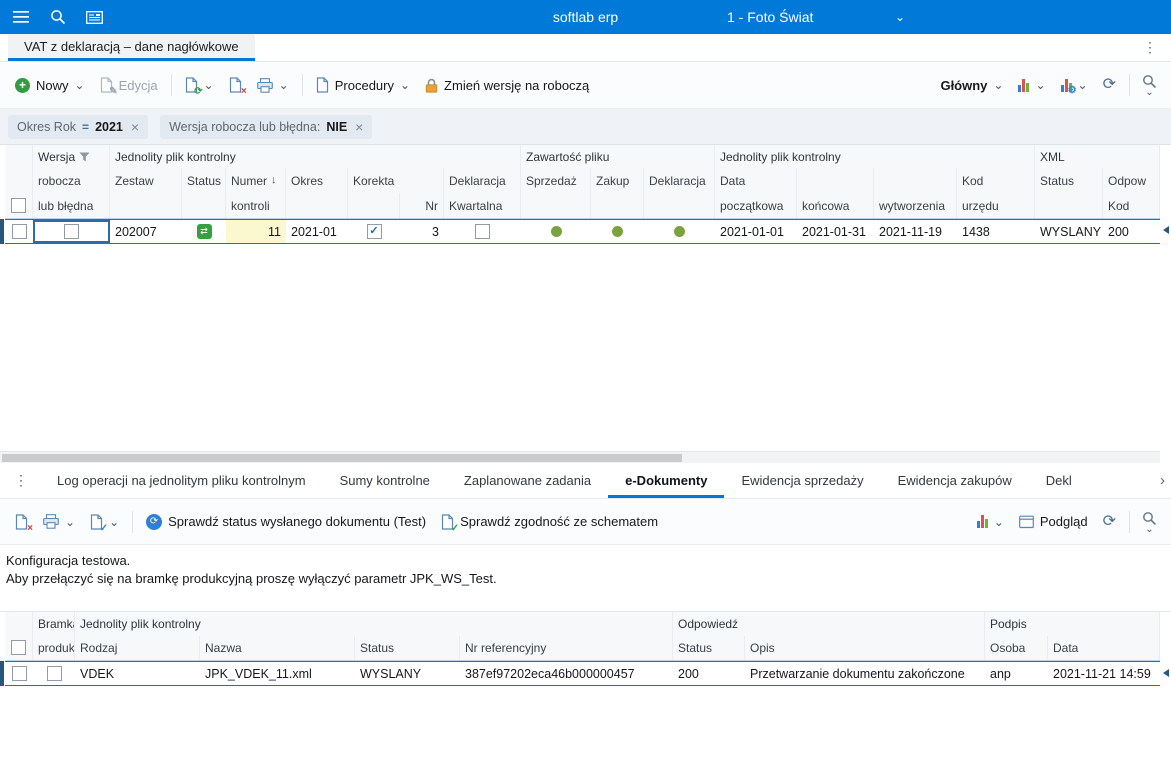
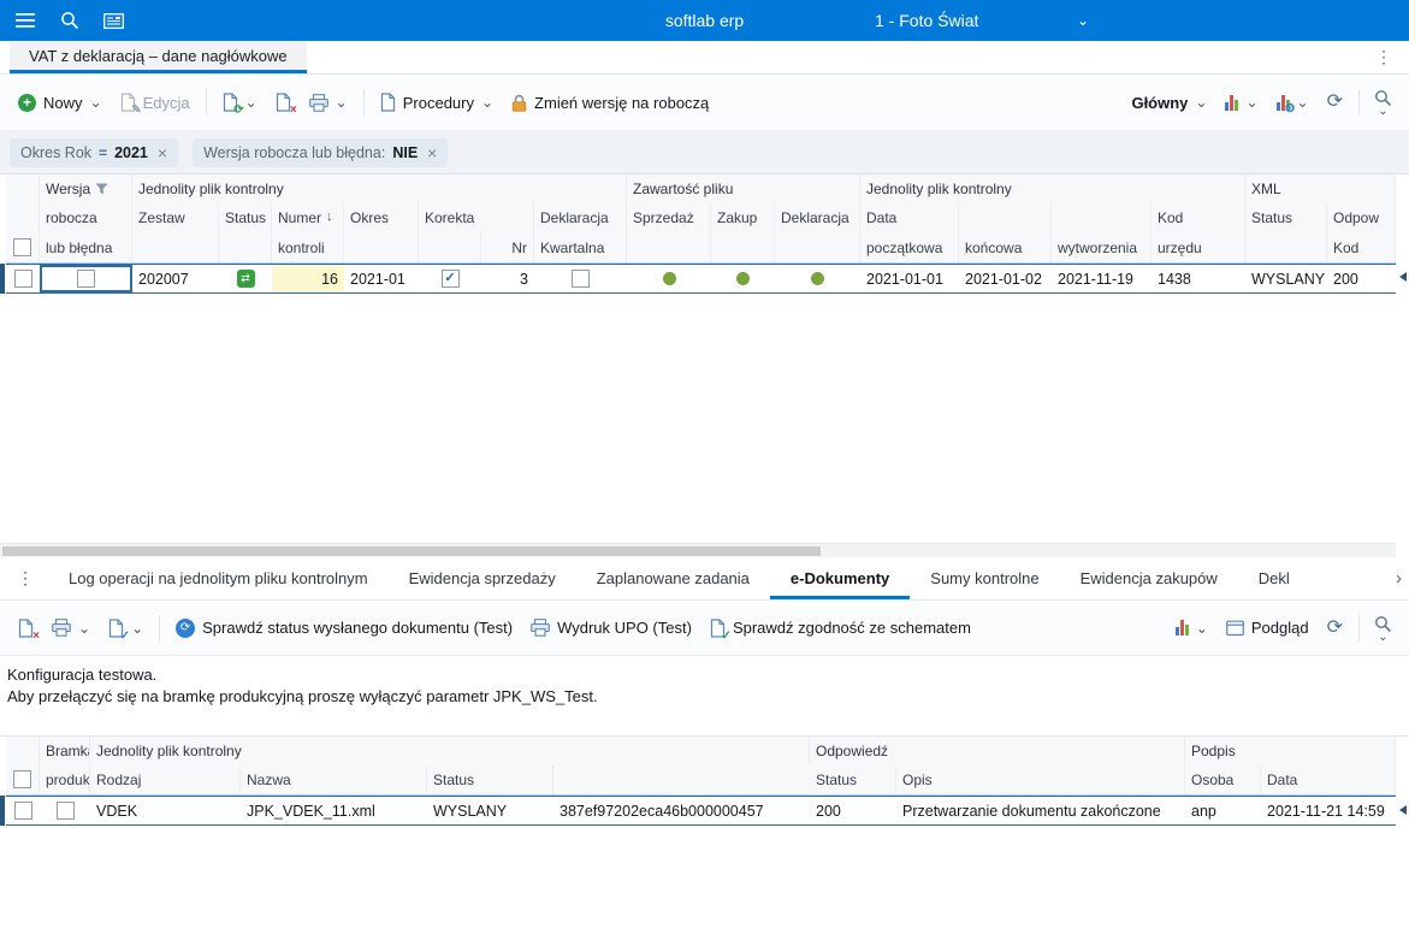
  softlab erp
  1 - Foto Świat
  ⌄
  VAT z deklaracją – dane nagłówkowe
  ⋮
  +
  Nowy
  ⌄
  ✎
  Edycja
  ⟳
  ⌄
  ×
  ⌄
  Procedury
  ⌄
  Zmień wersję na roboczą
  Główny
  ⌄
  ⌄
  ⚙
  ⌄
  ⟳
  ⌄
  Okres Rok
  =
  2021
  ×
  Wersja robocza lub błędna:
  NIE
  ×
  Wersja
  Jednolity plik kontrolny
  Zawartość pliku
  Jednolity plik kontrolny
  XML
  robocza
  Zestaw
  Status
  Numer
  ↓
  Okres
  Korekta
  Deklaracja
  Sprzedaż
  Zakup
  Deklaracja
  Data
  Kod
  Status
  Odpow
  lub błędna
  kontroli
  Nr
  Kwartalna
  początkowa
  końcowa
  wytworzenia
  urzędu
  Kod
  202007
  ⇄
- 11
+ 16
  2021-01
  ✓
  3
  2021-01-01
- 2021-01-31
+ 2021-01-02
  2021-11-19
  1438
  WYSLANY
  200
  ⋮
  Log operacji na jednolitym pliku kontrolnym
- Sumy kontrolne
+ Ewidencja sprzedaży
  Zaplanowane zadania
  e-Dokumenty
- Ewidencja sprzedaży
+ Sumy kontrolne
  Ewidencja zakupów
  ›
  ×
  ⌄
  ✓
  ⌄
  ⟳
  Sprawdź status wysłanego dokumentu (Test)
+ Wydruk UPO (Test)
  ✓
  Sprawdź zgodność ze schematem
  ⌄
  Podgląd
  ⟳
  ⌄
  Konfiguracja testowa.
  Aby przełączyć się na bramkę produkcyjną proszę wyłączyć parametr JPK_WS_Test.
  Bramk
  Jednolity plik kontrolny
  Odpowiedź
  Podpis
  produk
  Rodzaj
  Nazwa
  Status
- Nr referencyjny
  Status
  Opis
  Osoba
  Data
  VDEK
  JPK_VDEK_11.xml
  WYSLANY
  387ef97202eca46b000000457
  200
  Przetwarzanie dokumentu zakończone
  anp
  2021-11-21 14:59
